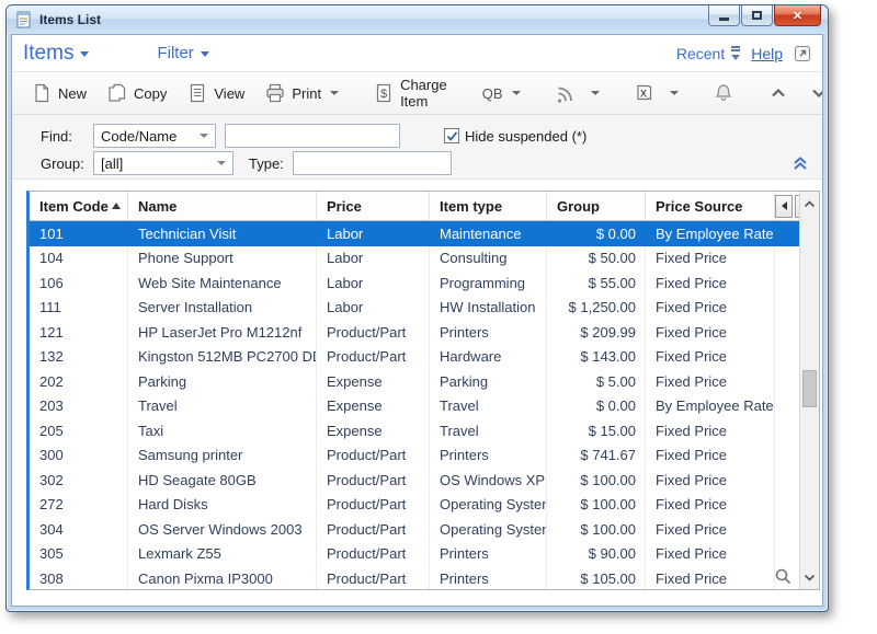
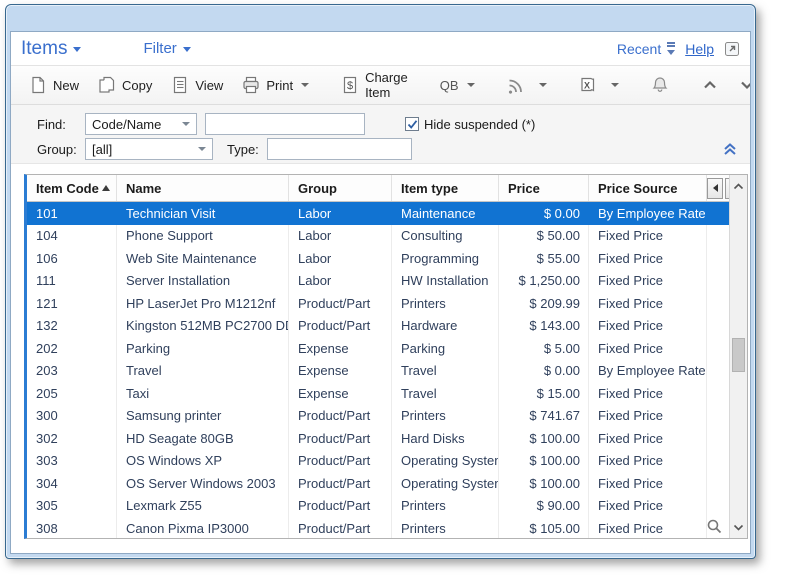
- Items List
- ✕
  Items
  Filter
  Recent
  Help
  New
  Copy
  View
  Print
  $
  Charge Item
  QB
  X
  Find:
  Code/Name
  Hide suspended (*)
  Group:
  [all]
  Type:
  Item Code
  Name
- Price
+ Group
  Item type
- Group
+ Price
  Price Source
  101
  Technician Visit
  Labor
  Maintenance
  $ 0.00
  By Employee Rate
  104
  Phone Support
  Labor
  Consulting
  $ 50.00
  Fixed Price
  106
  Web Site Maintenance
  Labor
  Programming
  $ 55.00
  Fixed Price
  111
  Server Installation
  Labor
  HW Installation
  $ 1,250.00
  Fixed Price
  121
  HP LaserJet Pro M1212nf
  Product/Part
  Printers
  $ 209.99
  Fixed Price
  132
  Kingston 512MB PC2700 D
  Product/Part
  Hardware
  $ 143.00
  Fixed Price
  202
  Parking
  Expense
  Parking
  $ 5.00
  Fixed Price
  203
  Travel
  Expense
  Travel
  $ 0.00
  By Employee Rate
  205
  Taxi
  Expense
  Travel
  $ 15.00
  Fixed Price
  300
  Samsung printer
  Product/Part
  Printers
  $ 741.67
  Fixed Price
  302
  HD Seagate 80GB
  Product/Part
- OS Windows XP
+ Hard Disks
  $ 100.00
  Fixed Price
- 272
+ 303
- Hard Disks
+ OS Windows XP
  Product/Part
  Operating Syste
  $ 100.00
  Fixed Price
  304
  OS Server Windows 2003
  Product/Part
  Operating Syste
  $ 100.00
  Fixed Price
  305
  Lexmark Z55
  Product/Part
  Printers
  $ 90.00
  Fixed Price
  308
  Canon Pixma IP3000
  Product/Part
  Printers
  $ 105.00
  Fixed Price
